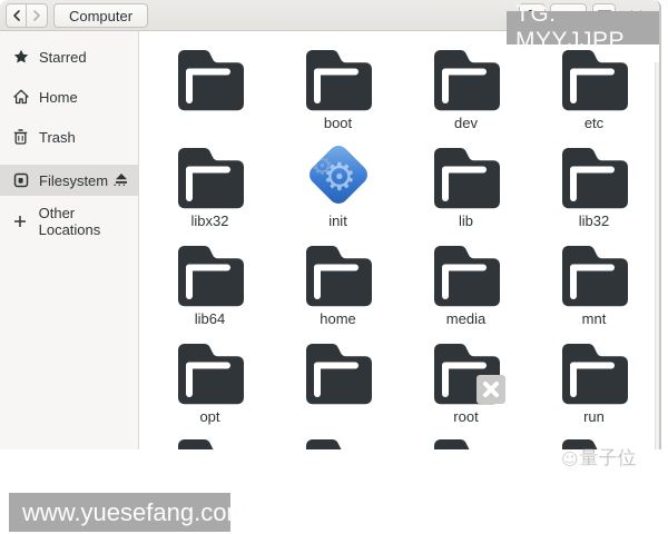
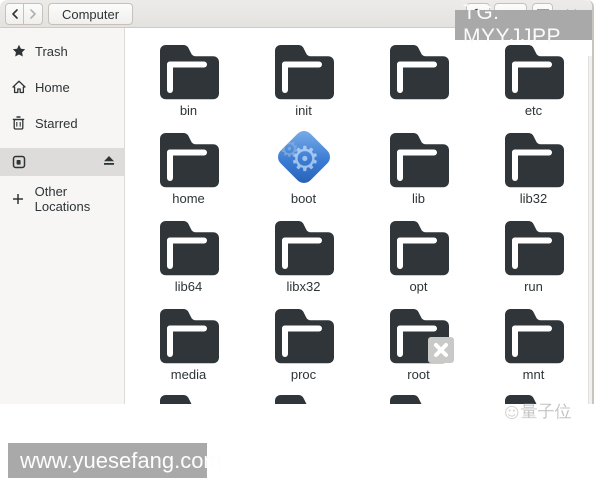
  TG: MYYJJPP
  www.yuesefang.com
  ☺
  量子位
  Computer
- Starred
+ Trash
  Home
- Trash
+ Starred
- Filesystem …
  Other Locations
+ bin
- boot
+ init
- dev
  etc
- libx32
+ home
- init
+ boot
  lib
  lib32
  lib64
- home
+ libx32
- media
+ opt
- mnt
+ run
- opt
+ media
+ proc
  root
- run
+ mnt
